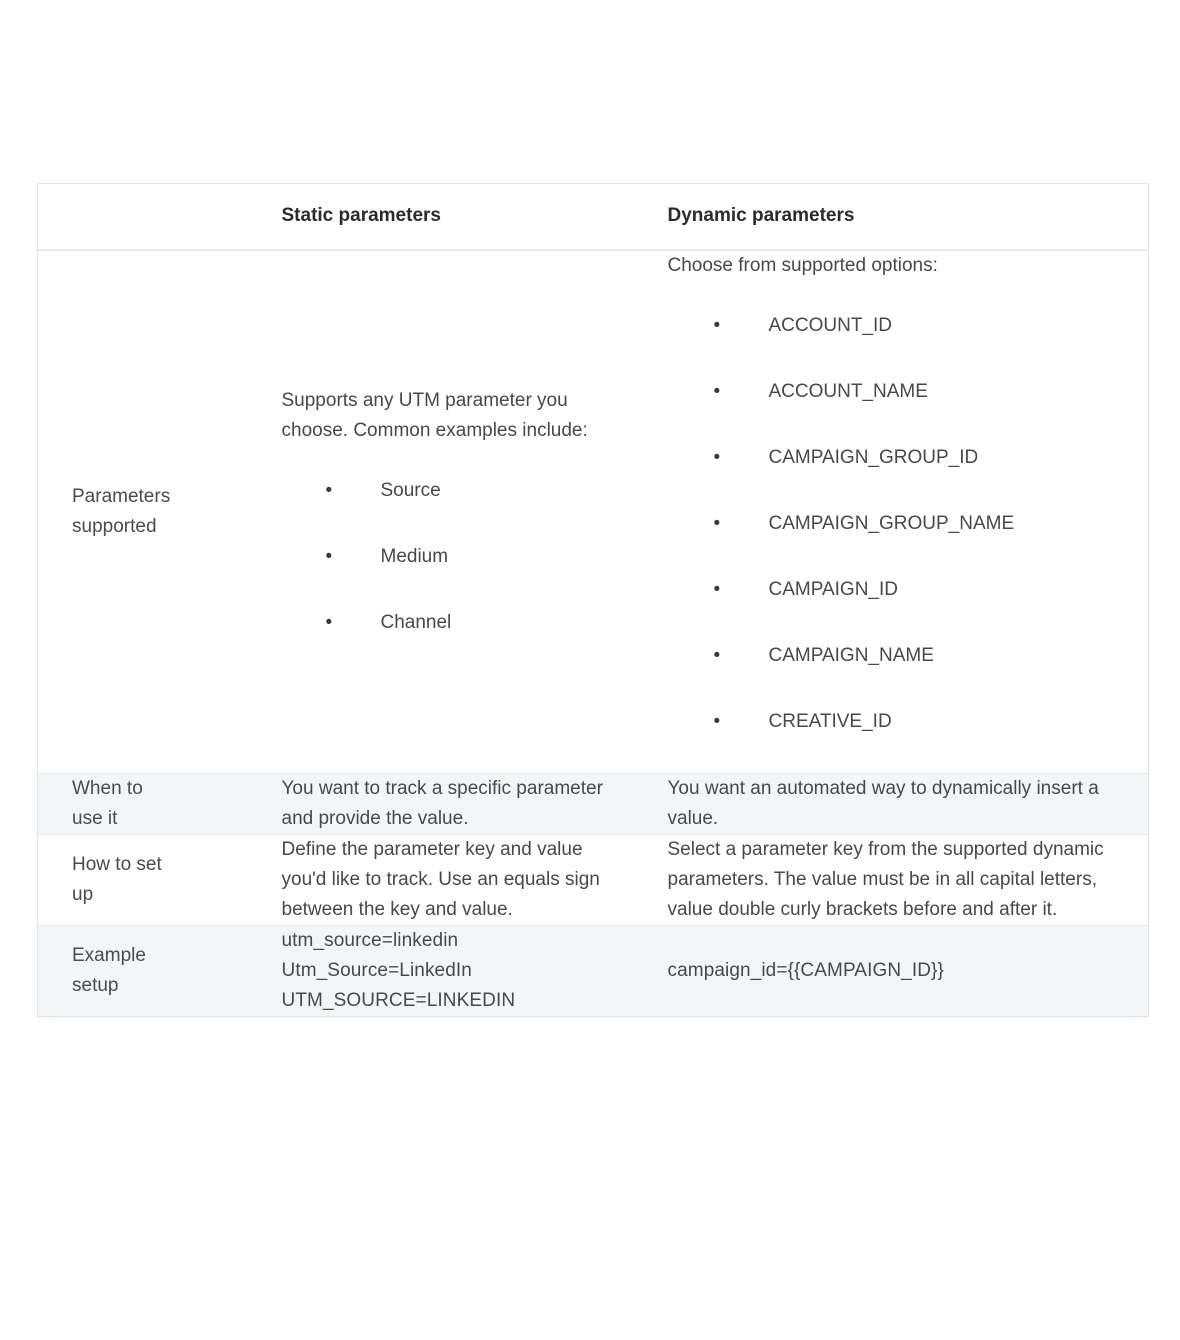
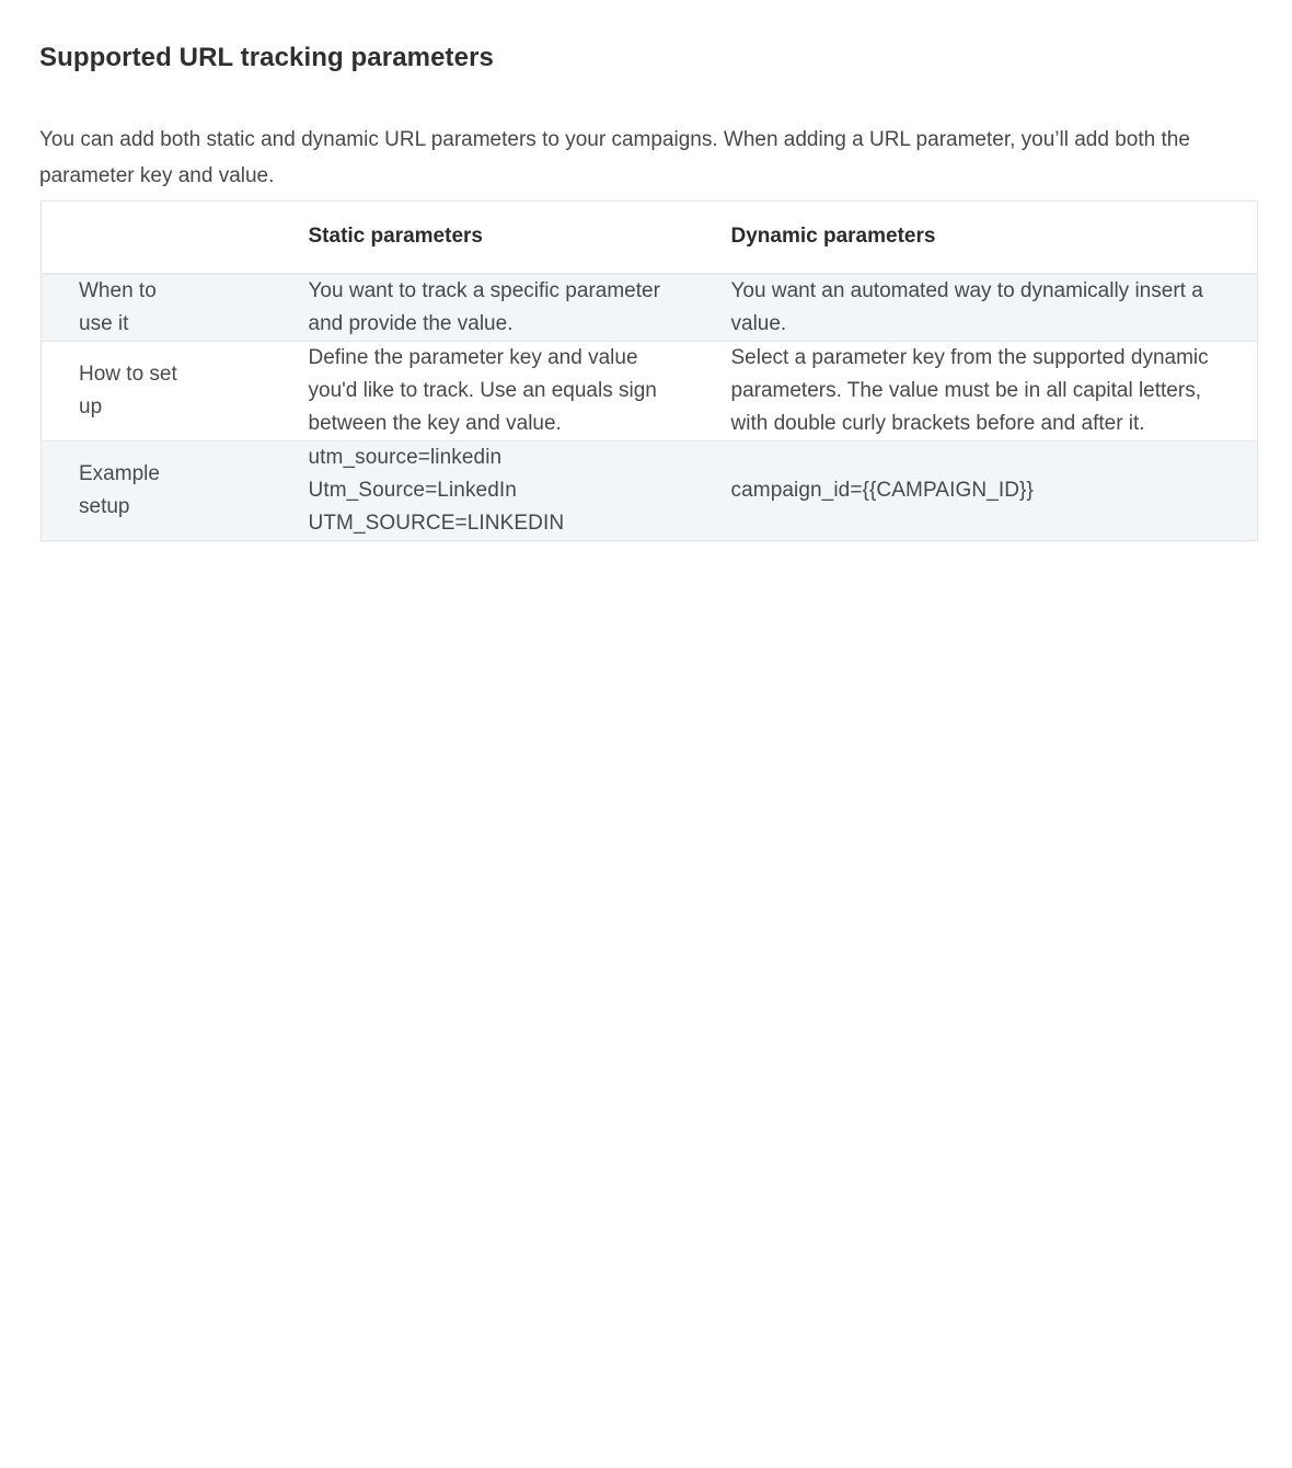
+ Supported URL tracking parameters
+ You can add both static and dynamic URL parameters to your campaigns. When adding a URL parameter, you’ll add both the parameter key and value.
  	Static parameters	Dynamic parameters
- Parameters supported	Supports any UTM parameter you choose. Common examples include: • Source • Medium • Channel	Choose from supported options: • ACCOUNT_ID • ACCOUNT_NAME • CAMPAIGN_GROUP_ID • CAMPAIGN_GROUP_NAME • CAMPAIGN_ID • CAMPAIGN_NAME • CREATIVE_ID
  When to use it	You want to track a specific parameter and provide the value.	You want an automated way to dynamically insert a value.
- How to set up	Define the parameter key and value you'd like to track. Use an equals sign between the key and value.	Select a parameter key from the supported dynamic parameters. The value must be in all capital letters, value double curly brackets before and after it.
+ How to set up	Define the parameter key and value you'd like to track. Use an equals sign between the key and value.	Select a parameter key from the supported dynamic parameters. The value must be in all capital letters, with double curly brackets before and after it.
  Example setup	utm_source=linkedin Utm_Source=LinkedIn UTM_SOURCE=LINKEDIN	campaign_id={{CAMPAIGN_ID}}
